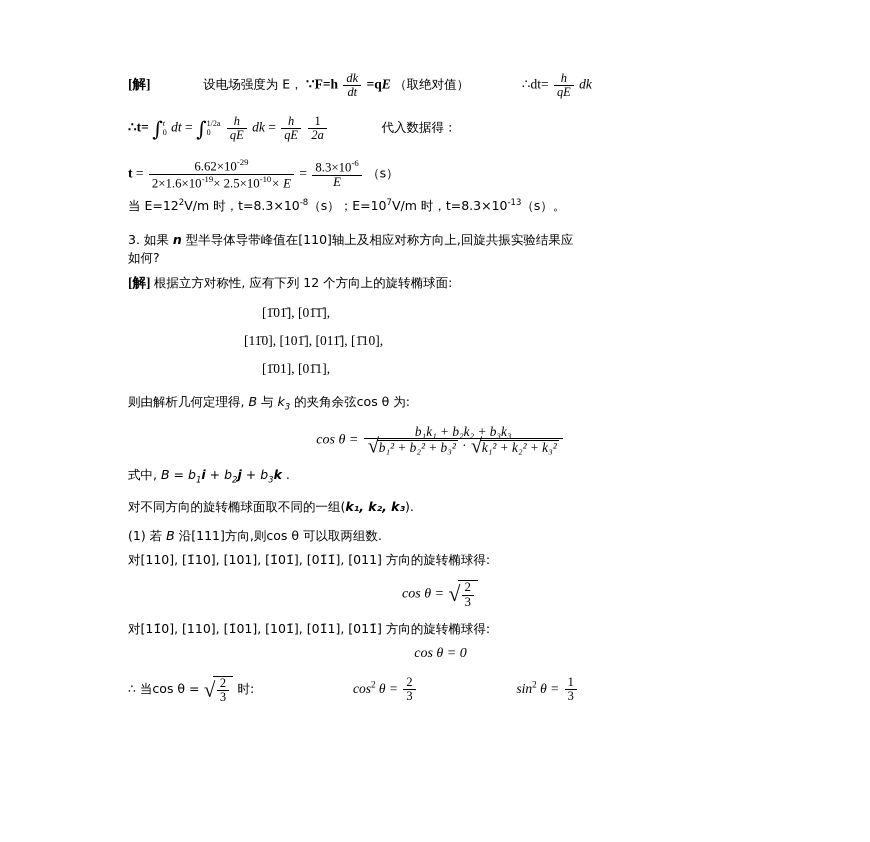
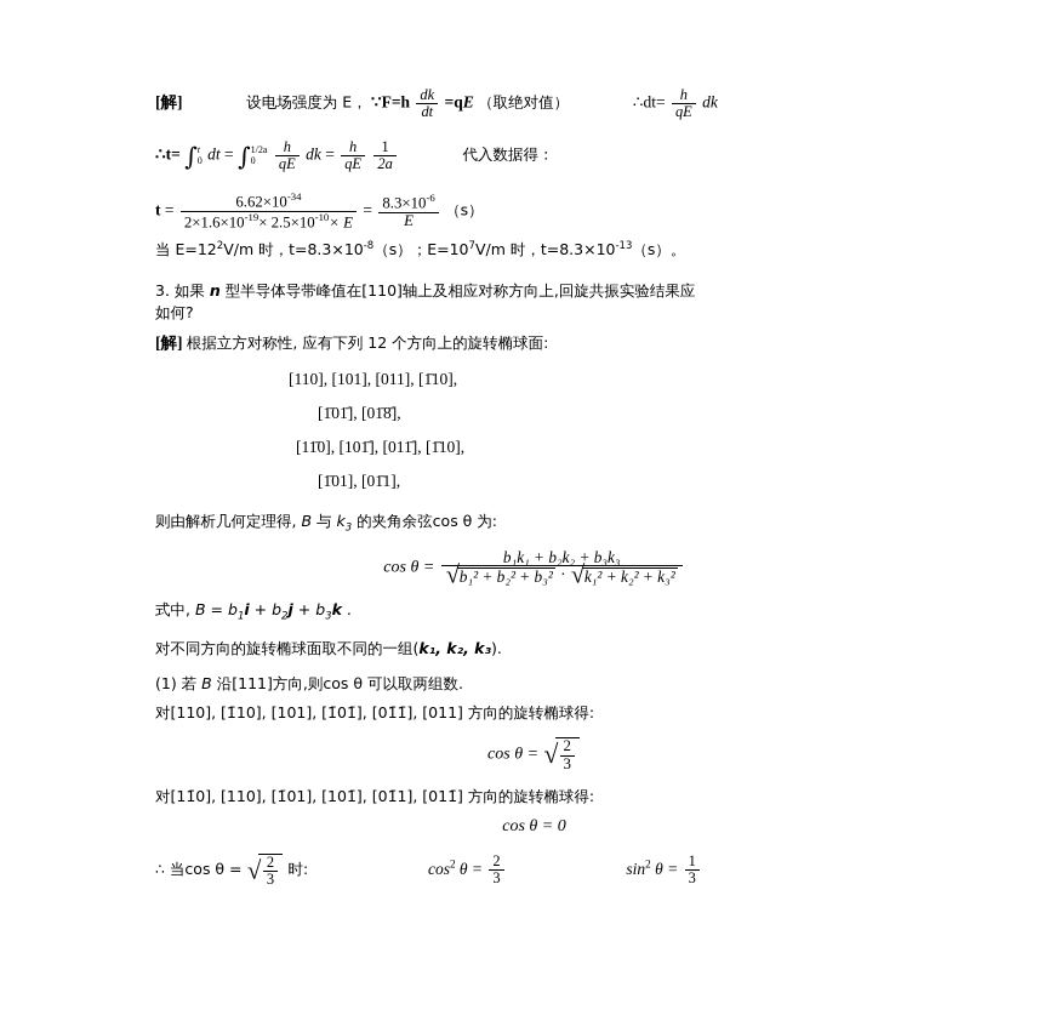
  [解] 设电场强度为 E， ∵F=h
  dk
  dt
  =qE （取绝对值） ∴dt=
  h
  qE
  dk
  ∴t= ∫
  t
  0
  dt = ∫
  1/2a
  0
  h
  qE
  dk =
  h
  qE
  1
  2a
  代入数据得：
  t =
- 6.62×10-29
+ 6.62×10-34
  2×1.6×10-19× 2.5×10-10× E
  =
  8.3×10-6
  E
  （s）
  当 E=122V/m 时，t=8.3×10-8（s）；E=107V/m 时，t=8.3×10-13（s）。
  3. 如果 n 型半导体导带峰值在[110]轴上及相应对称方向上,回旋共振实验结果应
  如何?
  [解] 根据立方对称性, 应有下列 12 个方向上的旋转椭球面:
+ [110], [101], [011], [1̄10],
- [1̄01̄], [01̄1̄],
+ [1̄01̄], [01̄8̄],
  [11̄0], [101̄], [011̄], [1̄10],
  [1̄01], [01̄1],
  则由解析几何定理得, B 与 k3 的夹角余弦cos θ 为:
  cos θ =
  b₁k₁ + b₂k₂ + b₃k₃
  b₁² + b₂² + b₃² · k₁² + k₂² + k₃²
  式中, B = b1i + b2j + b3k .
  对不同方向的旋转椭球面取不同的一组(k₁, k₂, k₃).
  (1) 若 B 沿[111]方向,则cos θ 可以取两组数.
  对[110], [1̄10], [101], [1̄01̄], [01̄1̄], [011] 方向的旋转椭球得:
  cos θ =
  2
  3
  对[11̄0], [110], [1̄01], [101̄], [01̄1], [011̄] 方向的旋转椭球得:
  cos θ = 0
  ∴ 当cos θ =
  2
  3
  时: cos2 θ =
  2
  3
  sin2 θ =
  1
  3
